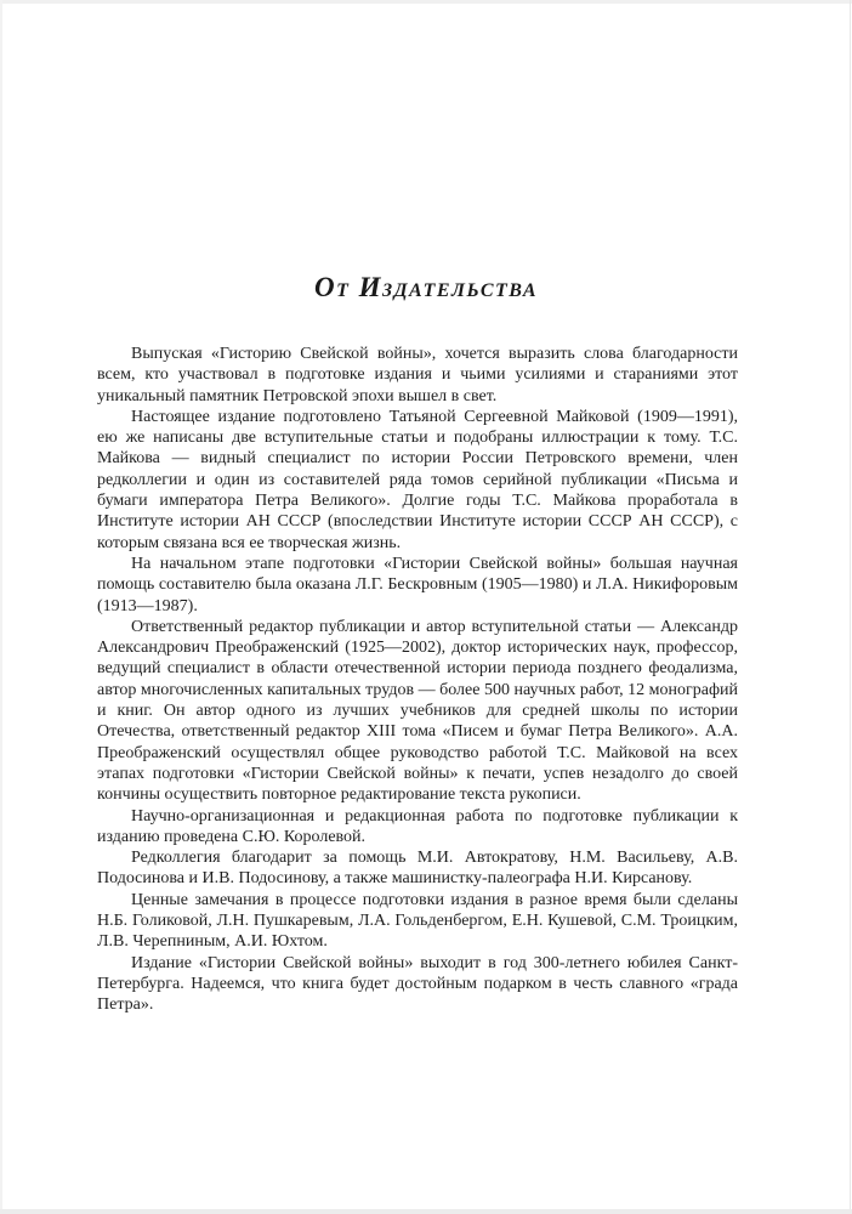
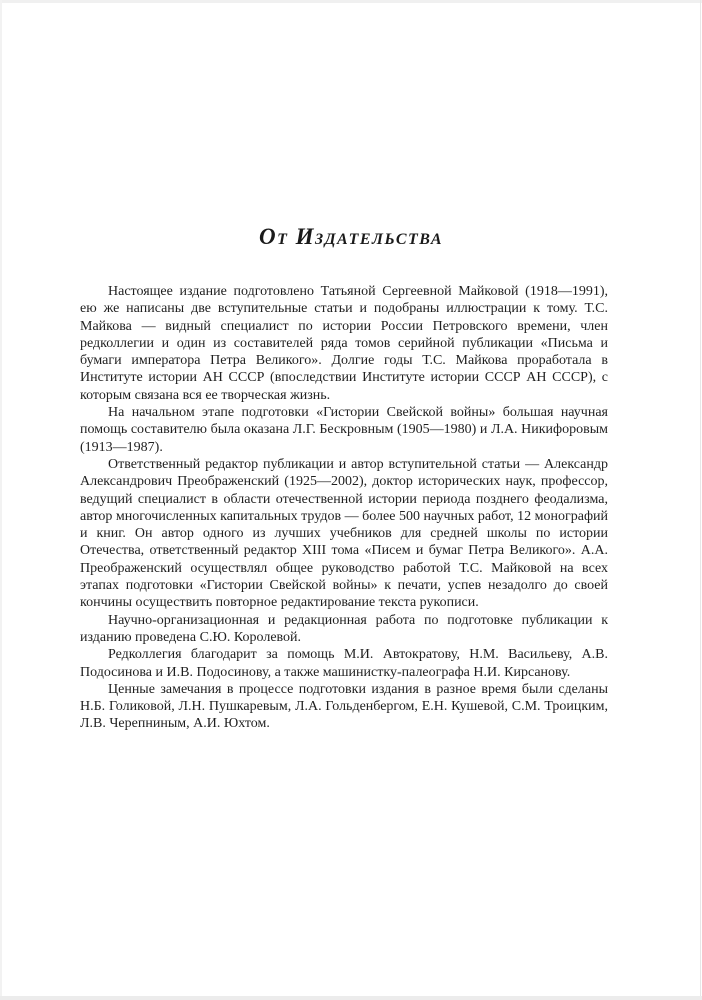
  От Издательства
- Выпуская «Гисторию Свейской войны», хочется выразить слова благодарности всем, кто участвовал в подготовке издания и чьими усилиями и стараниями этот уникальный памятник Петровской эпохи вышел в свет.
- Настоящее издание подготовлено Татьяной Сергеевной Майковой (1909—1991), ею же написаны две вступительные статьи и подобраны иллюстрации к тому. Т.С. Майкова — видный специалист по истории России Петровского времени, член редколлегии и один из составителей ряда томов серийной публикации «Письма и бумаги императора Петра Великого». Долгие годы Т.С. Майкова проработала в Институте истории АН СССР (впоследствии Институте истории СССР АН СССР), с которым связана вся ее творческая жизнь.
+ Настоящее издание подготовлено Татьяной Сергеевной Майковой (1918—1991), ею же написаны две вступительные статьи и подобраны иллюстрации к тому. Т.С. Майкова — видный специалист по истории России Петровского времени, член редколлегии и один из составителей ряда томов серийной публикации «Письма и бумаги императора Петра Великого». Долгие годы Т.С. Майкова проработала в Институте истории АН СССР (впоследствии Институте истории СССР АН СССР), с которым связана вся ее творческая жизнь.
  На начальном этапе подготовки «Гистории Свейской войны» большая научная помощь составителю была оказана Л.Г. Бескровным (1905—1980) и Л.А. Никифоровым (1913—1987).
  Ответственный редактор публикации и автор вступительной статьи — Александр Александрович Преображенский (1925—2002), доктор исторических наук, профессор, ведущий специалист в области отечественной истории периода позднего феодализма, автор многочисленных капитальных трудов — более 500 научных работ, 12 монографий и книг. Он автор одного из лучших учебников для средней школы по истории Отечества, ответственный редактор XIII тома «Писем и бумаг Петра Великого». А.А. Преображенский осуществлял общее руководство работой Т.С. Майковой на всех этапах подготовки «Гистории Свейской войны» к печати, успев незадолго до своей кончины осуществить повторное редактирование текста рукописи.
  Научно-организационная и редакционная работа по подготовке публикации к изданию проведена С.Ю. Королевой.
  Редколлегия благодарит за помощь М.И. Автократову, Н.М. Васильеву, А.В. Подосинова и И.В. Подосинову, а также машинистку-палеографа Н.И. Кирсанову.
  Ценные замечания в процессе подготовки издания в разное время были сделаны Н.Б. Голиковой, Л.Н. Пушкаревым, Л.А. Гольденбергом, Е.Н. Кушевой, С.М. Троицким, Л.В. Черепниным, А.И. Юхтом.
- Издание «Гистории Свейской войны» выходит в год 300-летнего юбилея Санкт-Петербурга. Надеемся, что книга будет достойным подарком в честь славного «града Петра».
